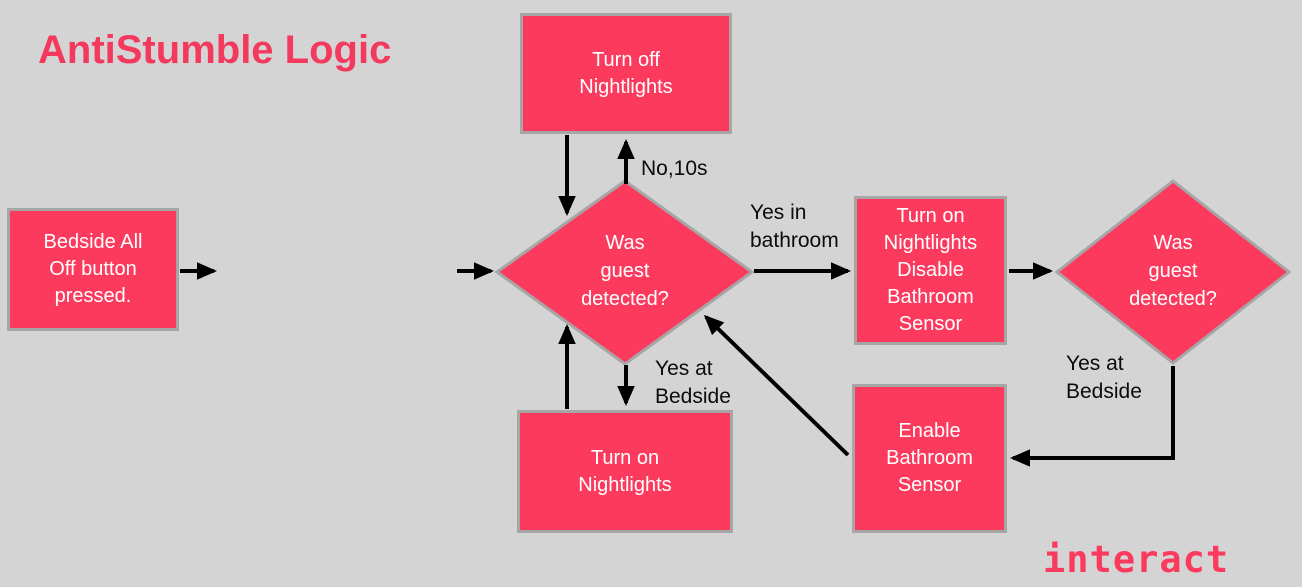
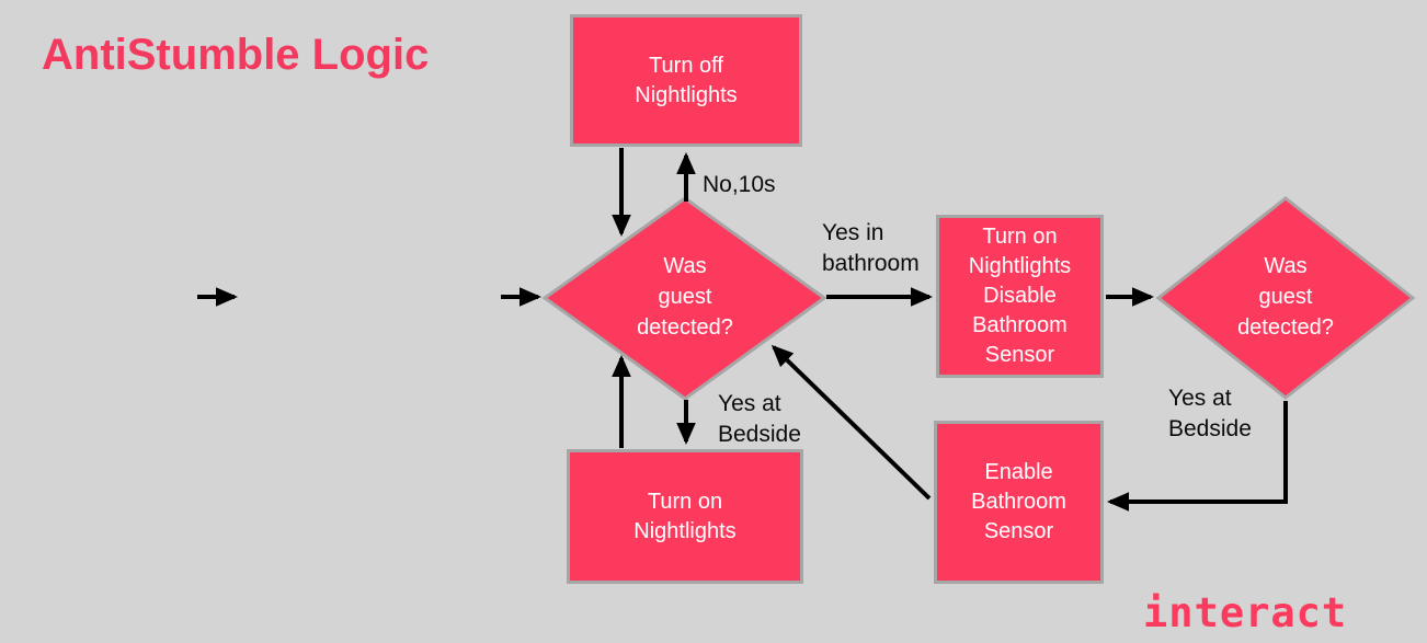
  AntiStumble Logic
- Bedside All
- Off button
- pressed.
  Turn off
  Nightlights
  Turn on
  Nightlights
  Disable
  Bathroom
  Sensor
  Enable
  Bathroom
  Sensor
  Turn on
  Nightlights
  Was
  guest
  detected?
  Was
  guest
  detected?
  No,10s
  Yes in
  bathroom
  Yes at
  Bedside
  Yes at
  Bedside
  interact
